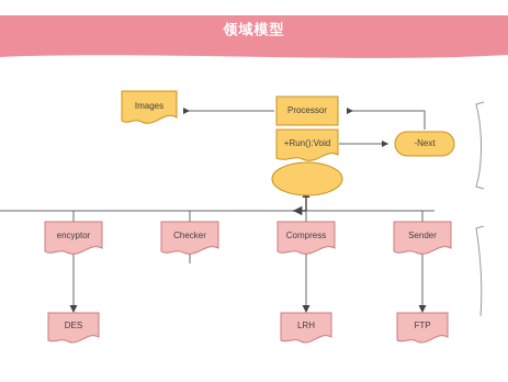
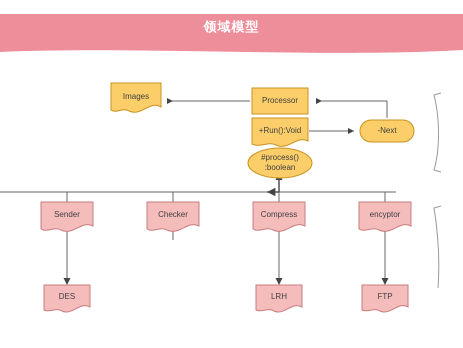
  领域模型
  Images
  Processor
  +Run():Void
+ #process()
+ :boolean
  -Next
- encyptor
+ Sender
  Checker
  Compress
- Sender
+ encyptor
  DES
  LRH
  FTP
